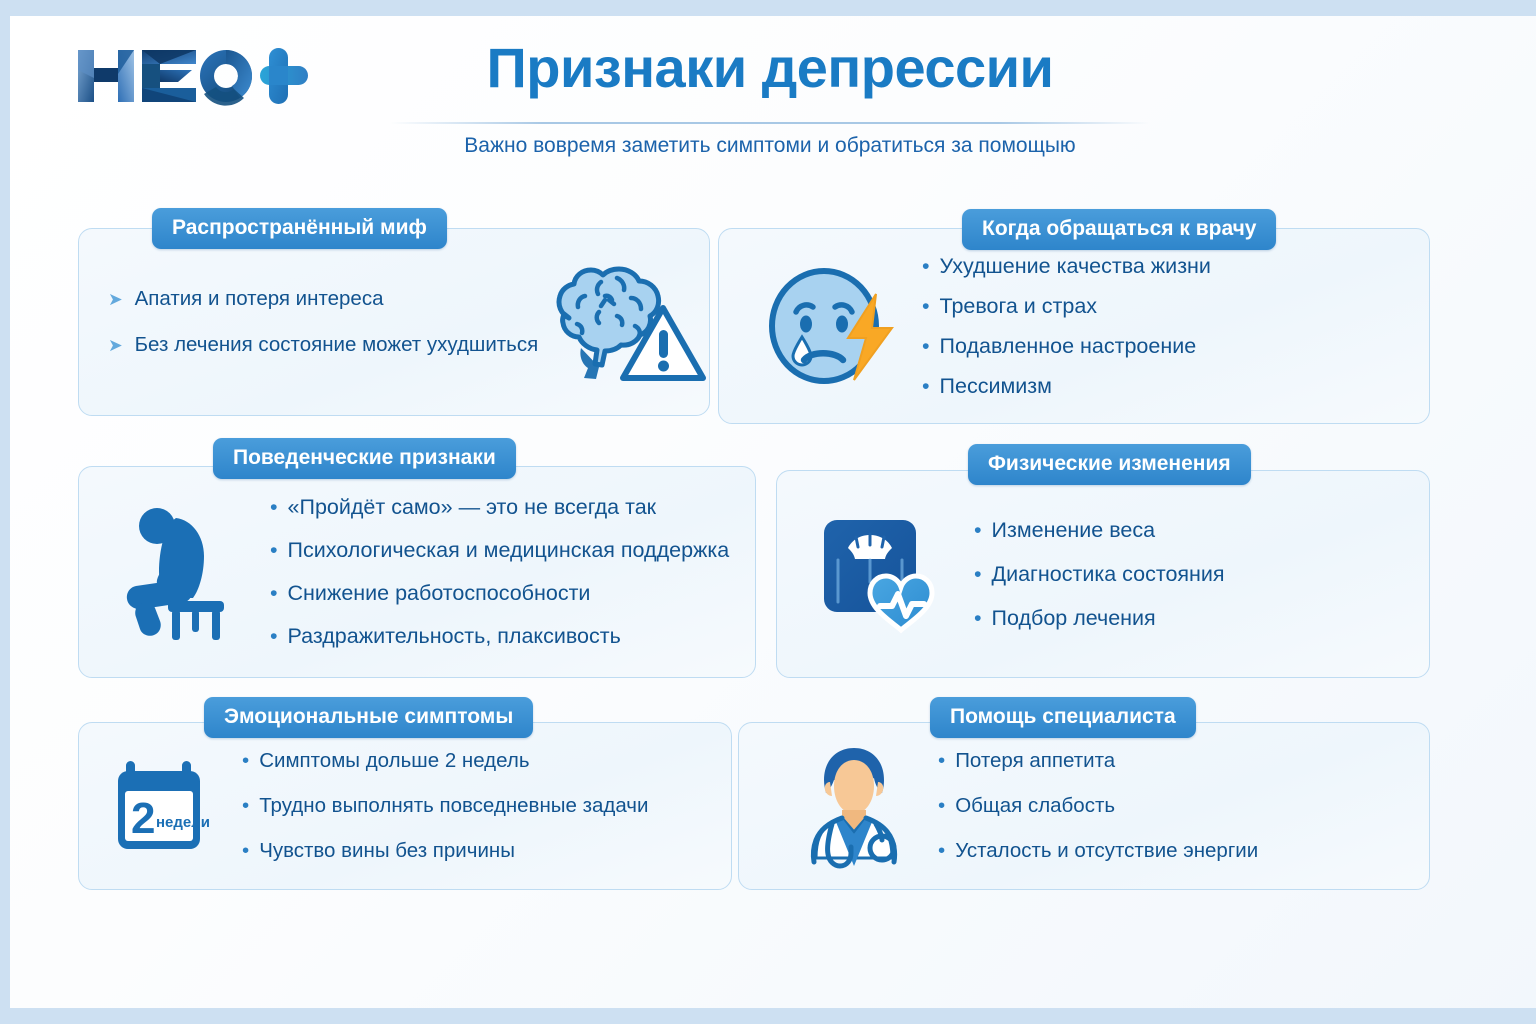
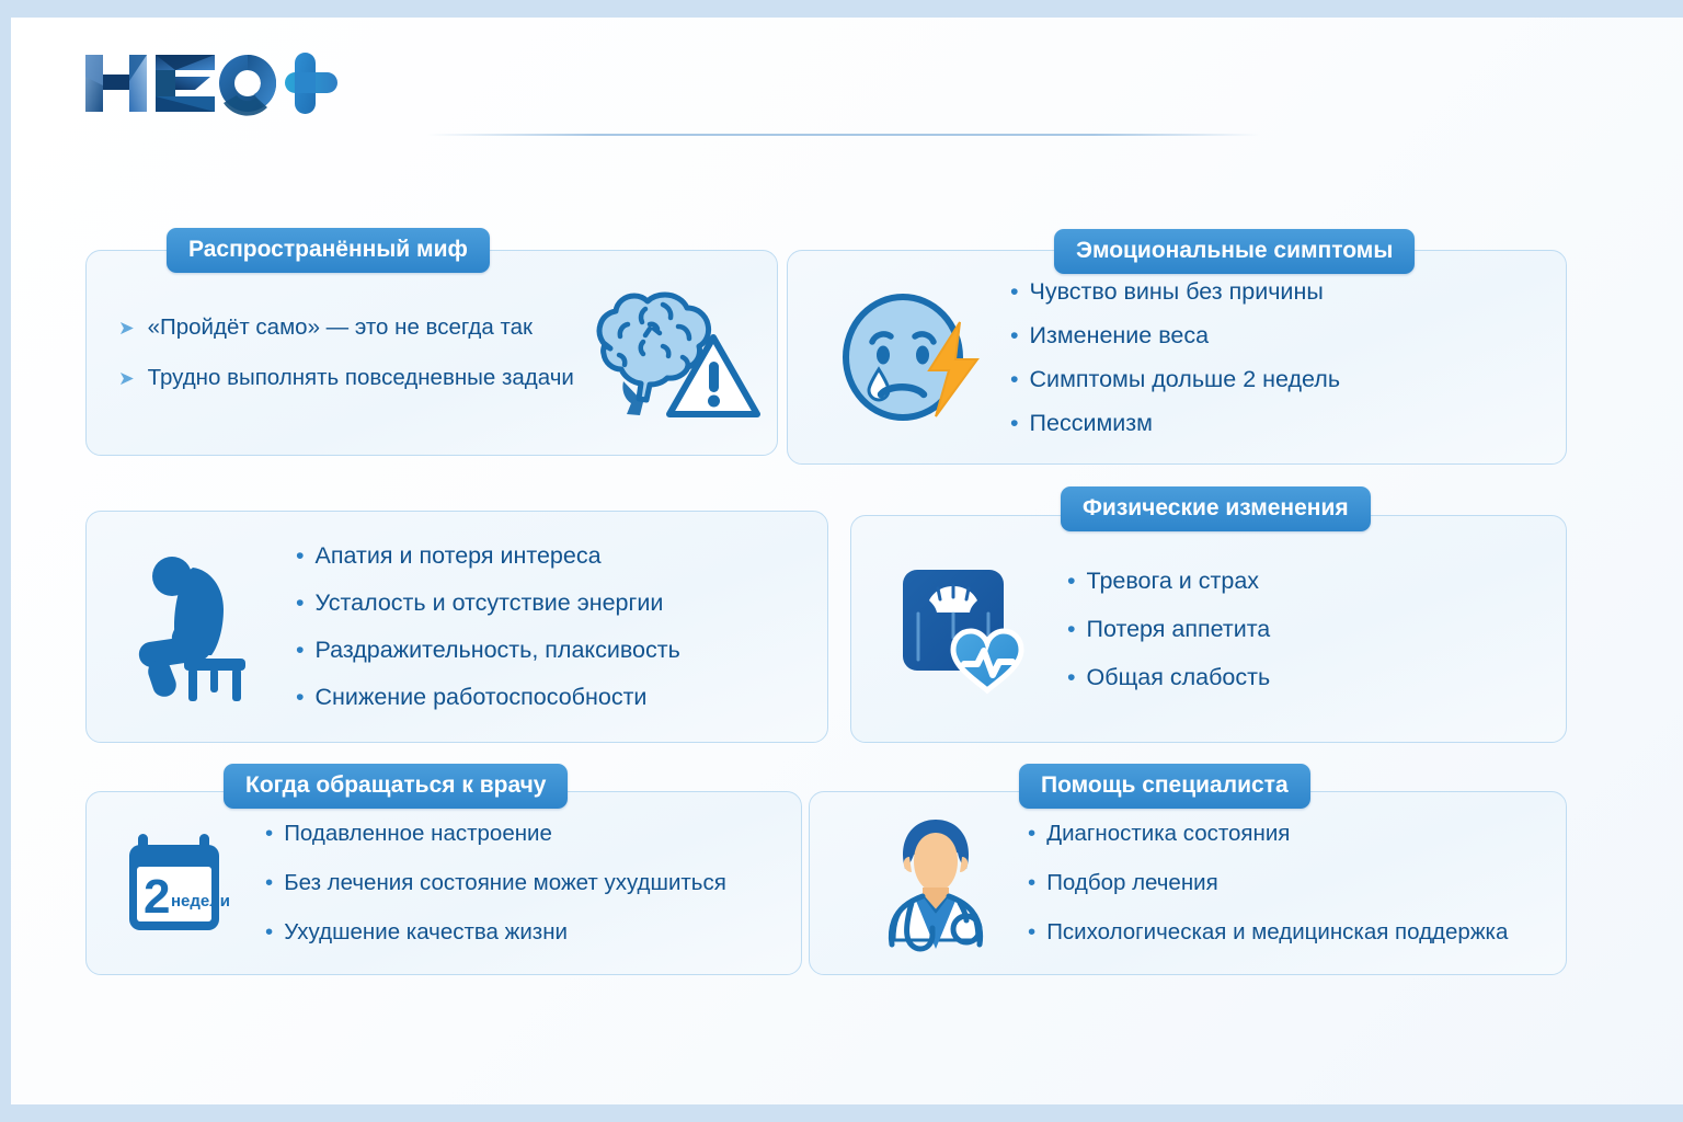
- Признаки депрессии
- Важно вовремя заметить симптоми и обратиться за помощыю
  Распространённый миф
  ➤
- Апатия и потеря интереса
+ «Пройдёт само» — это не всегда так
  ➤
- Без лечения состояние может ухудшиться
+ Трудно выполнять повседневные задачи
- Когда обращаться к врачу
+ Эмоциональные симптомы
  •
- Ухудшение качества жизни
+ Чувство вины без причины
  •
- Тревога и страх
+ Изменение веса
  •
- Подавленное настроение
+ Симптомы дольше 2 недель
  •
  Пессимизм
- Поведенческие признаки
  •
- «Пройдёт само» — это не всегда так
+ Апатия и потеря интереса
  •
- Психологическая и медицинская поддержка
+ Усталость и отсутствие энергии
  •
- Снижение работоспособности
+ Раздражительность, плаксивость
  •
- Раздражительность, плаксивость
+ Снижение работоспособности
  Физические изменения
  •
- Изменение веса
+ Тревога и страх
  •
- Диагностика состояния
+ Потеря аппетита
  •
- Подбор лечения
+ Общая слабость
- Эмоциональные симптомы
+ Когда обращаться к врачу
  2
  недели
  •
- Симптомы дольше 2 недель
+ Подавленное настроение
  •
- Трудно выполнять повседневные задачи
+ Без лечения состояние может ухудшиться
  •
- Чувство вины без причины
+ Ухудшение качества жизни
  Помощь специалиста
  •
- Потеря аппетита
+ Диагностика состояния
  •
- Общая слабость
+ Подбор лечения
  •
- Усталость и отсутствие энергии
+ Психологическая и медицинская поддержка
